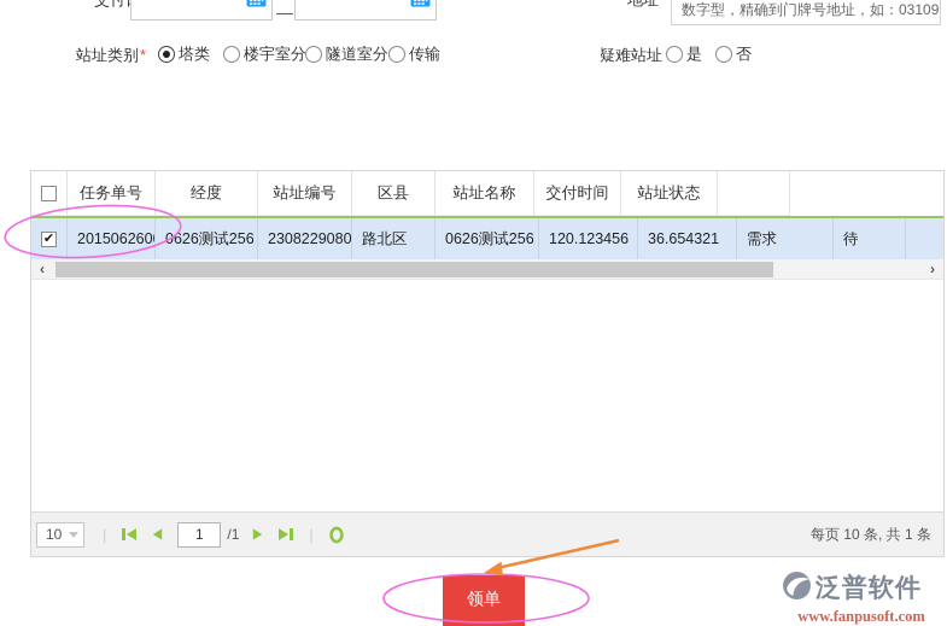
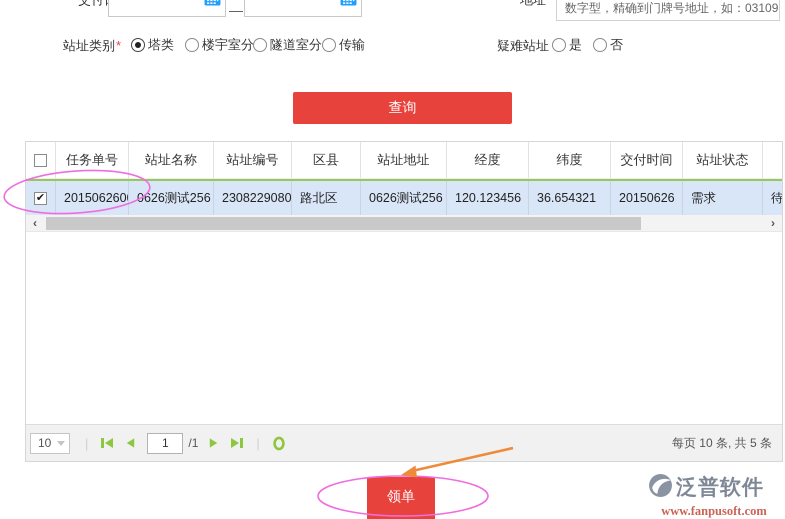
  —
  数字型，精确到门牌号地址，如：03109
  站址类别*
  塔类
  楼宇室分
  隧道室分
  传输
  疑难站址
  是
  否
+ 查询
  任务单号
- 经度
+ 站址名称
  站址编号
  区县
+ 站址地址
- 站址名称
+ 经度
+ 纬度
  交付时间
  站址状态
  ✔
  626测试256
  2308229080
  路北区
  0626测试256
  120.123456
  36.654321
+ 20150626
  需求
  待
  ‹
  ›
  10
  |
  1
  /1
- 每页 10 条, 共 1 条
+ 每页 10 条, 共 5 条
  领单
  泛普软件
  www.fanpusoft.com
